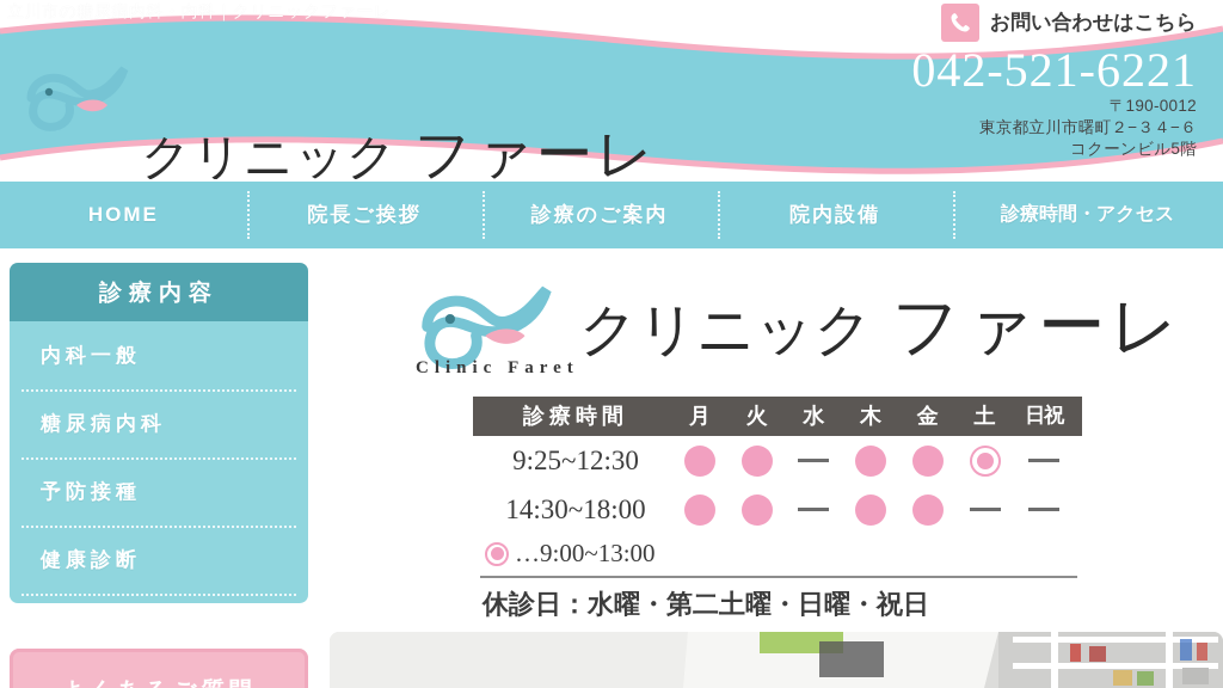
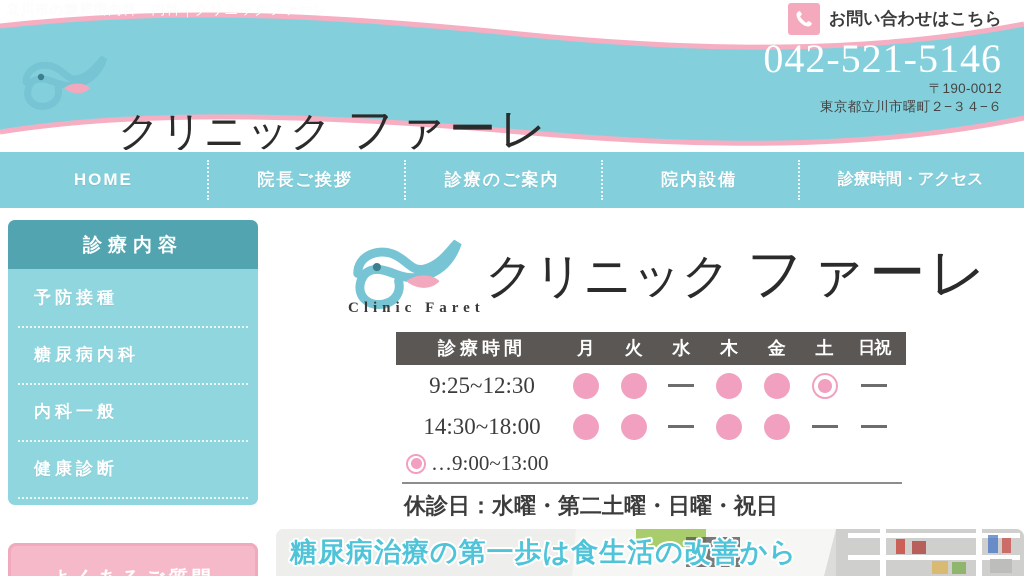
  立川市の糖尿病内科・内科｜クリニックファーレ
  クリニック ファーレ
  お問い合わせはこちら
- 042-521-6221
+ 042-521-5146
  〒190-0012
  東京都立川市曙町２−３４−６
- コクーンビル5階
  HOME
  院長ご挨拶
  診療のご案内
  院内設備
  診療時間・アクセス
  診療内容
- 内科一般
+ 予防接種
  糖尿病内科
- 予防接種
+ 内科一般
  健康診断
  Clinic Faret
  クリニック ファーレ
  診療時間
  月
  火
  水
  木
  金
  土
  日祝
  9:25~12:30
  14:30~18:00
  …9:00~13:00
  休診日：水曜・第二土曜・日曜・祝日
+ 糖尿病治療の第一歩は食生活の改善から
